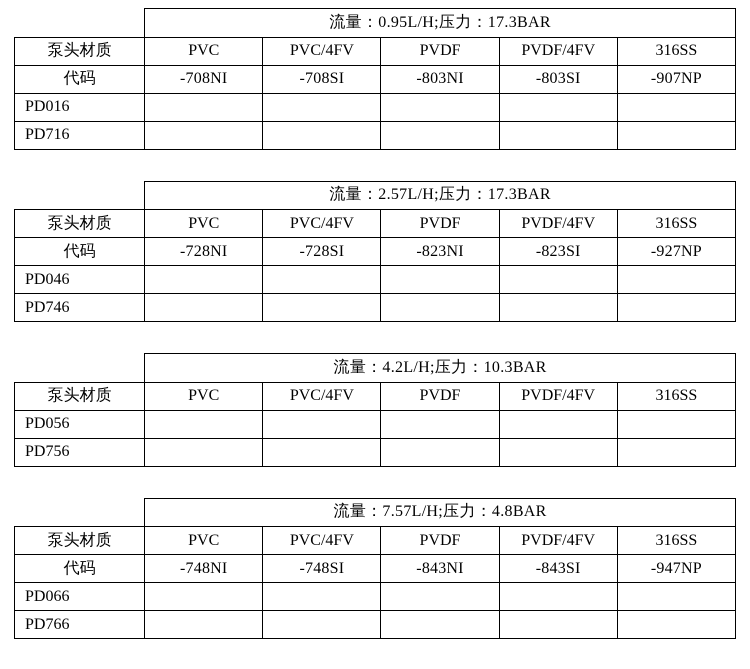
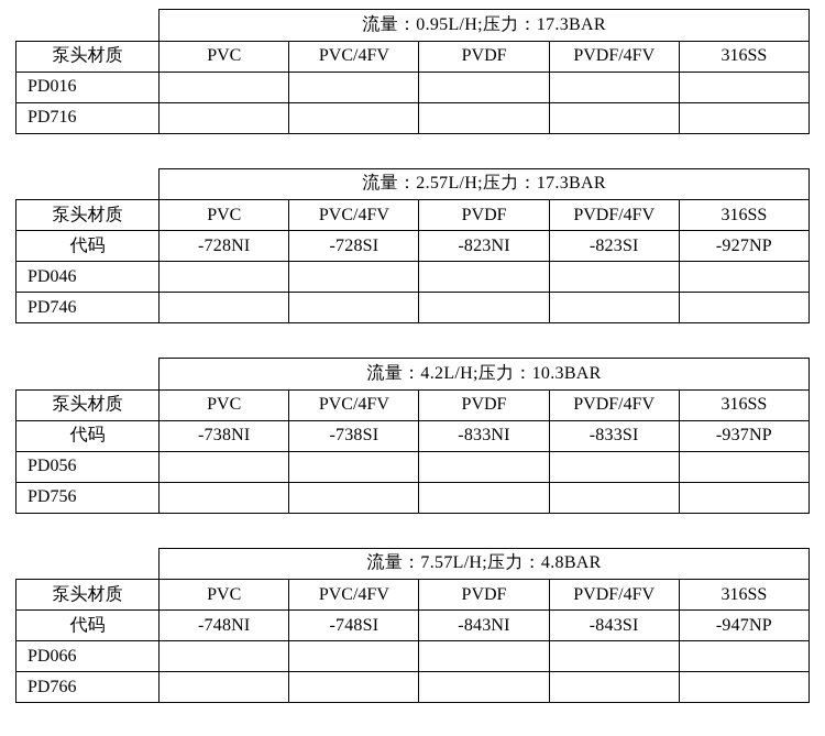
  	流量：0.95L/H;压力：17.3BAR
  泵头材质	PVC	PVC/4FV	PVDF	PVDF/4FV	316SS
- 代码	-708NI	-708SI	-803NI	-803SI	-907NP
  PD016
  PD716
  	流量：2.57L/H;压力：17.3BAR
  泵头材质	PVC	PVC/4FV	PVDF	PVDF/4FV	316SS
  代码	-728NI	-728SI	-823NI	-823SI	-927NP
  PD046
  PD746
  	流量：4.2L/H;压力：10.3BAR
  泵头材质	PVC	PVC/4FV	PVDF	PVDF/4FV	316SS
+ 代码	-738NI	-738SI	-833NI	-833SI	-937NP
  PD056
  PD756
  	流量：7.57L/H;压力：4.8BAR
  泵头材质	PVC	PVC/4FV	PVDF	PVDF/4FV	316SS
  代码	-748NI	-748SI	-843NI	-843SI	-947NP
  PD066
  PD766
